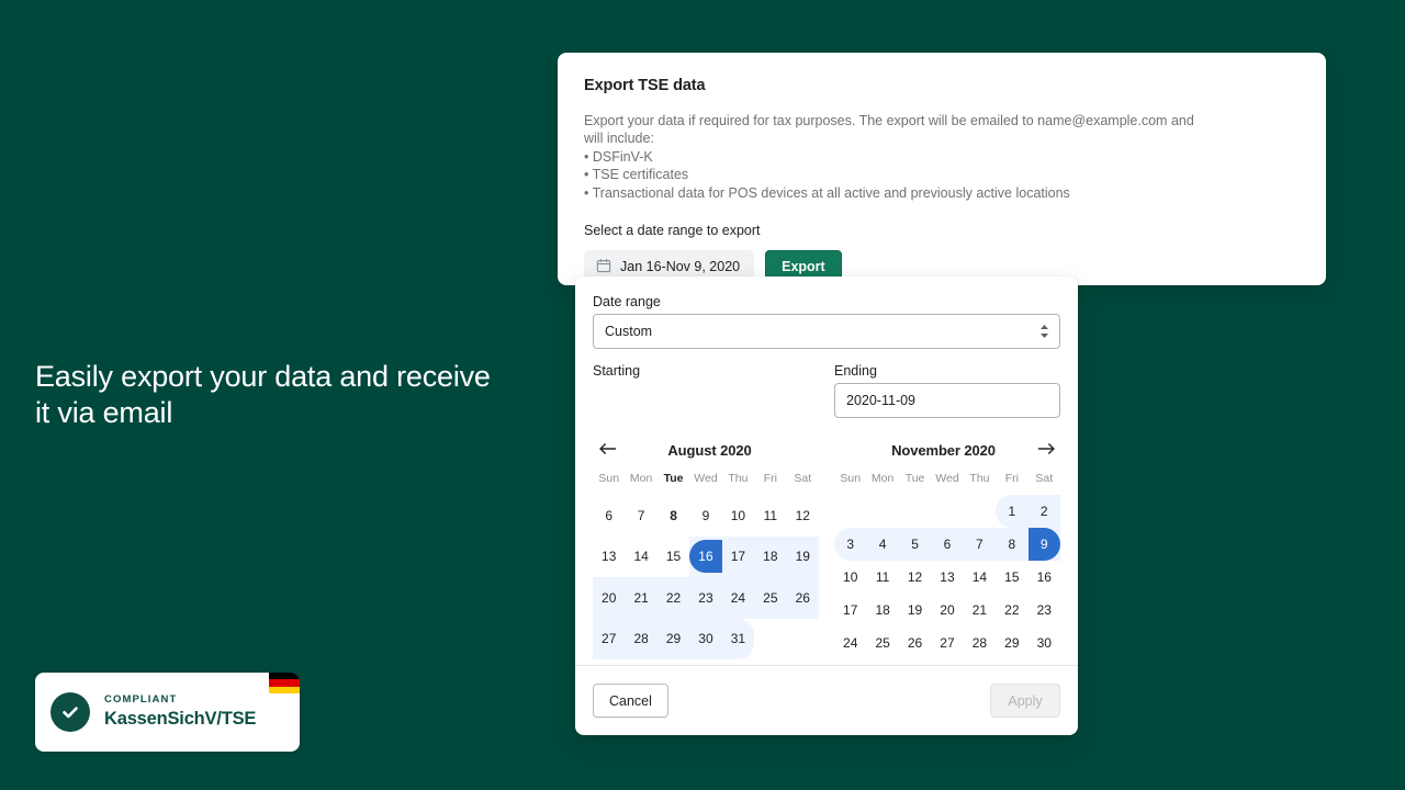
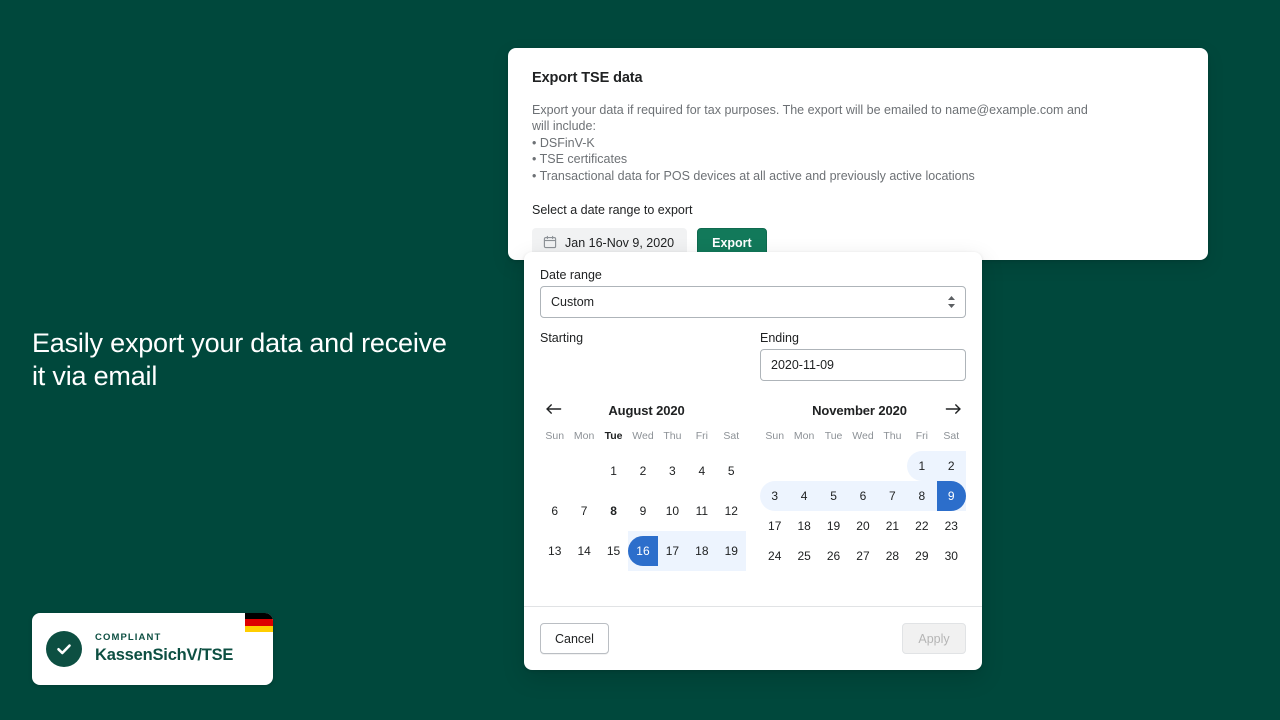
  Easily export your data and receive it via email
  COMPLIANT
  KassenSichV/TSE
  Export TSE data
  Export your data if required for tax purposes. The export will be emailed to name@example.com and will include:
  DSFinV-K
  TSE certificates
  Transactional data for POS devices at all active and previously active locations
  Select a date range to export
  Jan 16-Nov 9, 2020
  Export
  Date range
  Custom
  Starting
  Ending
  2020-11-09
  August 2020
  November 2020
  Sun	Mon	Tue	Wed	Thu	Fri	Sat
+ 		1	2	3	4	5
  6	7	8	9	10	11	12
  13	14	15	16	17	18	19
- 20	21	22	23	24	25	26
- 27	28	29	30	31
  Sun	Mon	Tue	Wed	Thu	Fri	Sat
  					1	2
  3	4	5	6	7	8	9
- 10	11	12	13	14	15	16
  17	18	19	20	21	22	23
  24	25	26	27	28	29	30
  Cancel
  Apply
